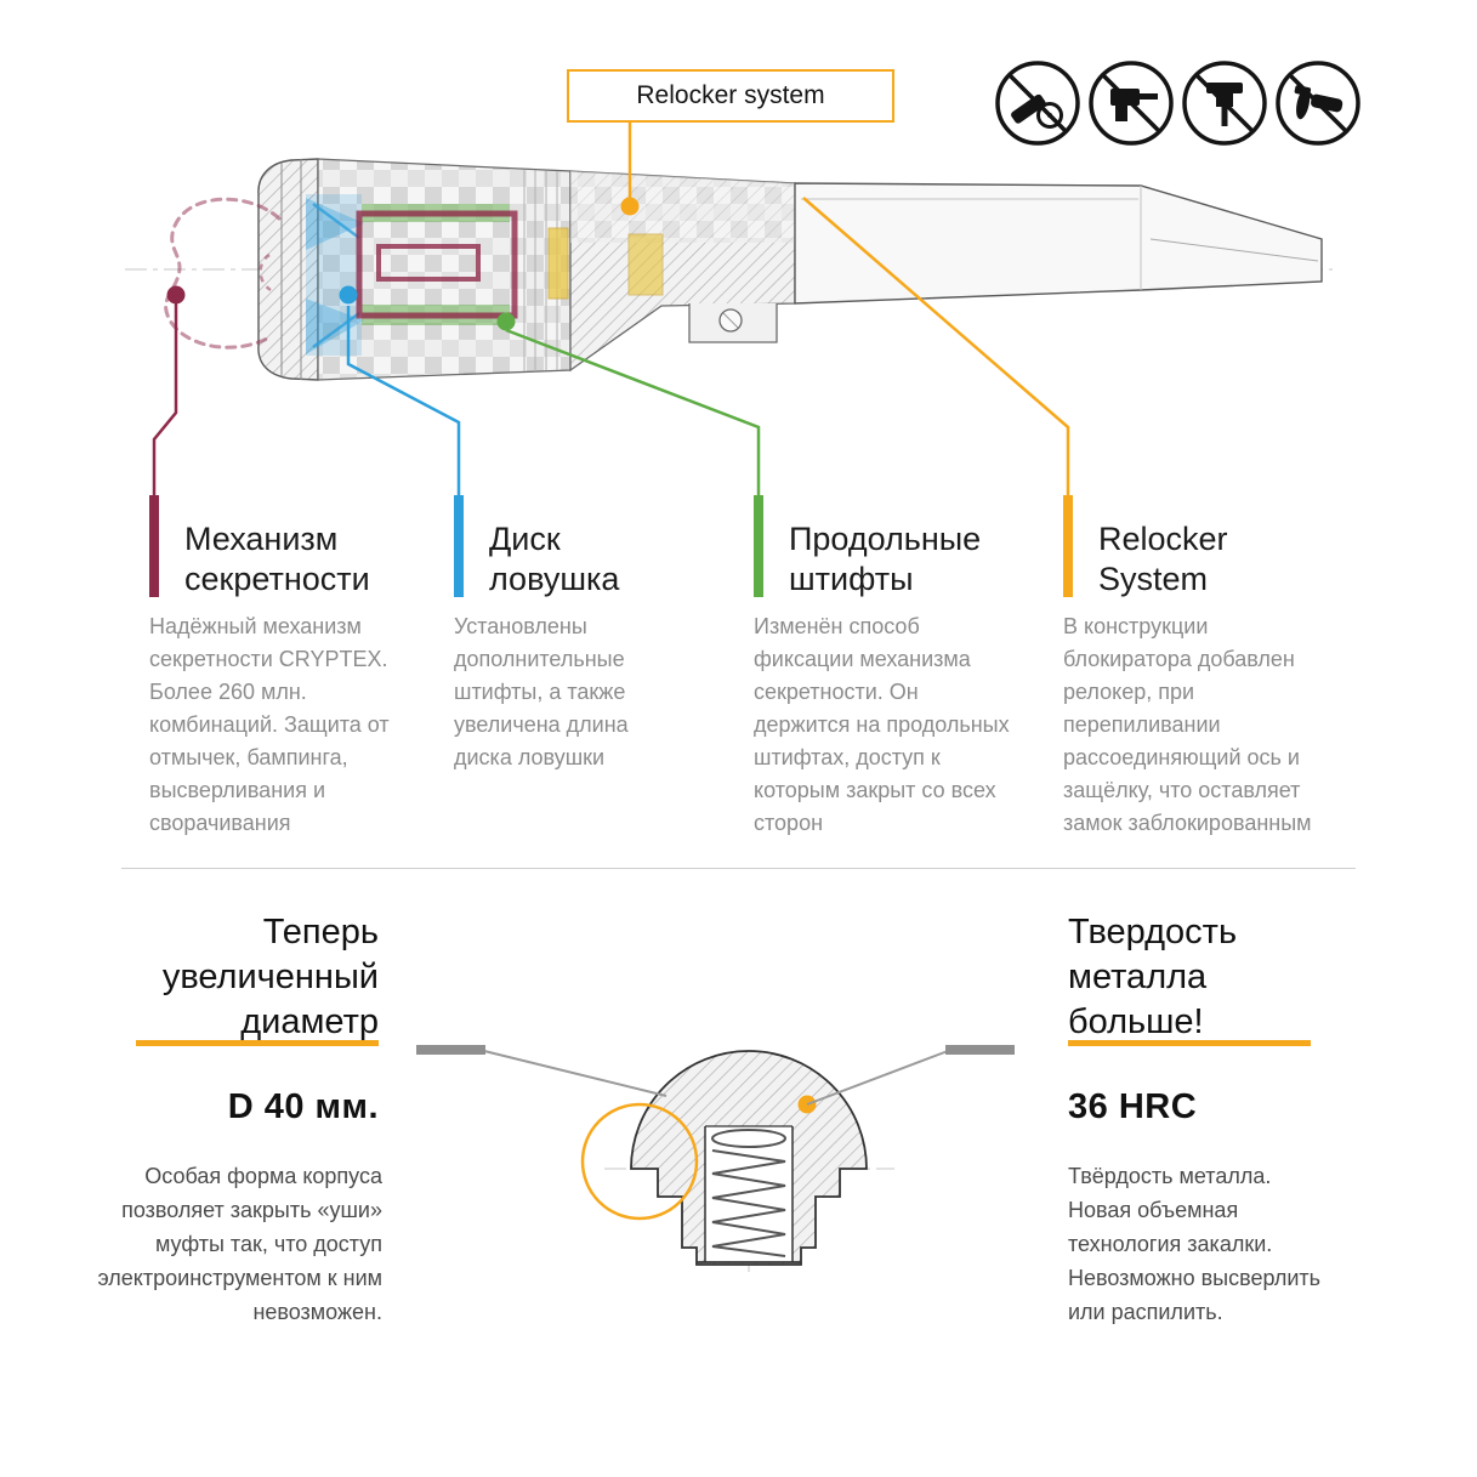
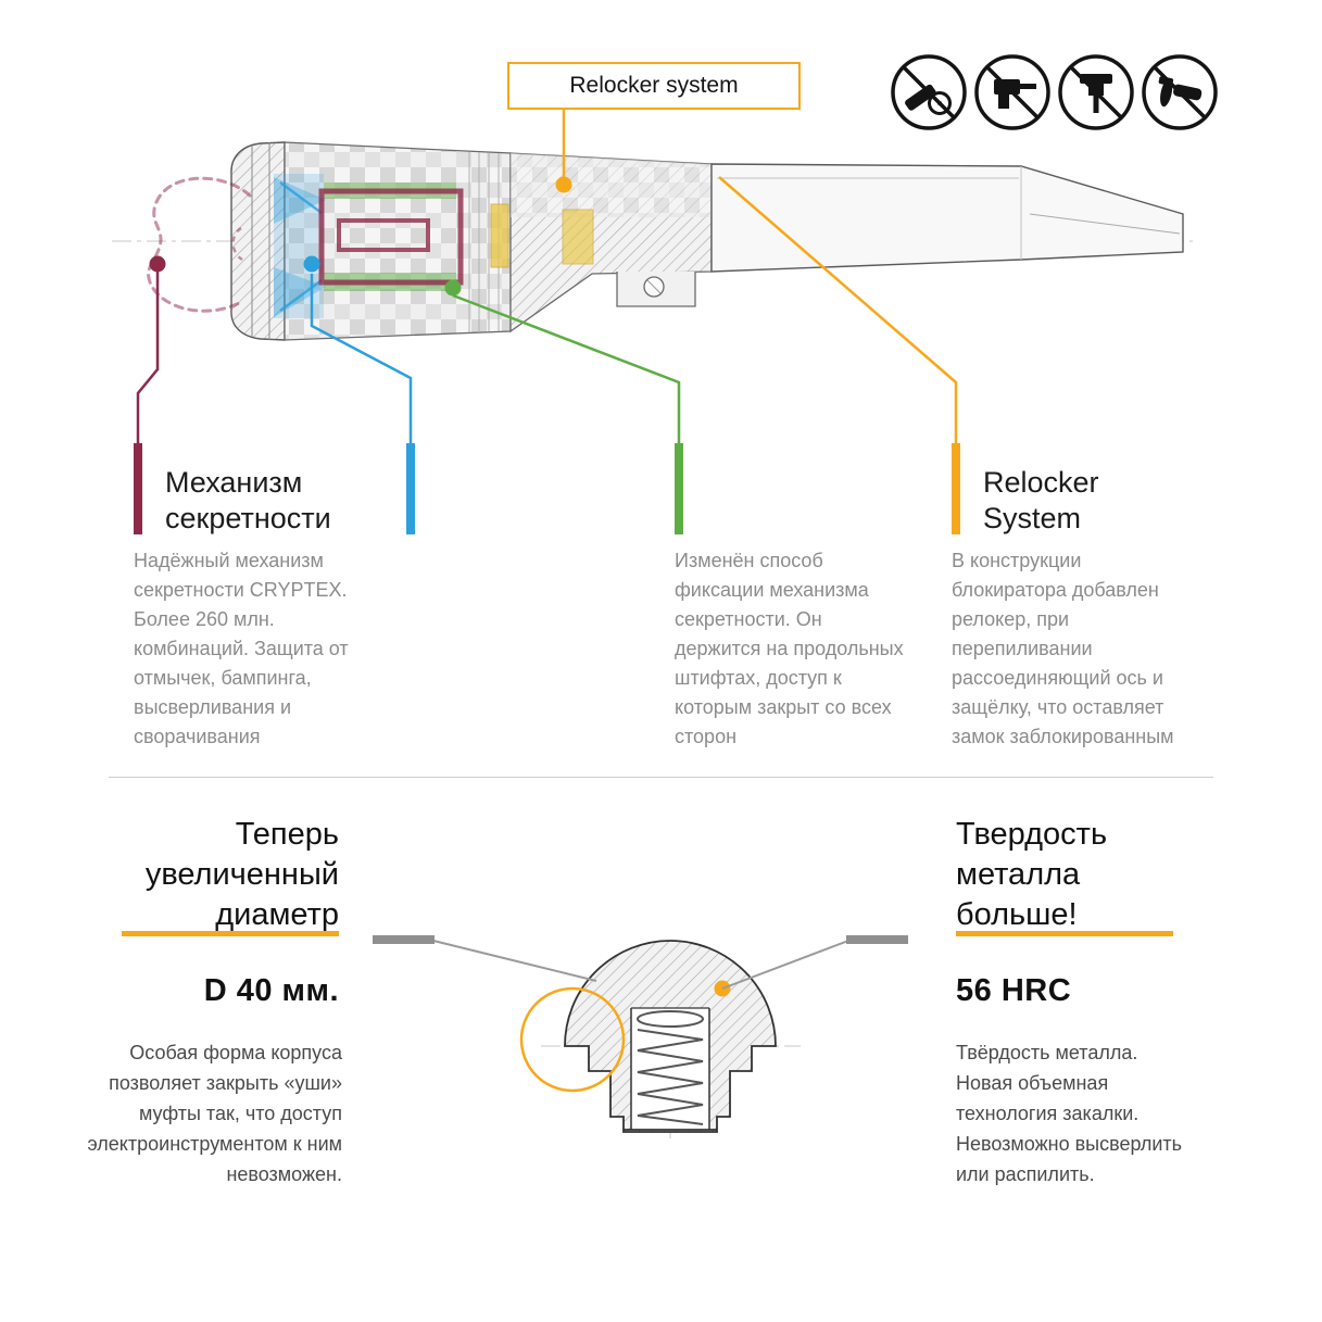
  Relocker system
  Механизм
  секретности
  Надёжный механизм секретности CRYPTEX. Более 260 млн. комбинаций. Защита от отмычек, бампинга, высверливания и сворачивания
- Диск
- ловушка
- Установлены дополнительные штифты, а также увеличена длина диска ловушки
- Продольные
- штифты
  Изменён способ фиксации механизма секретности. Он держится на продольных штифтах, доступ к которым закрыт со всех сторон
  Relocker
  System
  В конструкции блокиратора добавлен релокер, при перепиливании рассоединяющий ось и защёлку, что оставляет замок заблокированным
  Теперь
  увеличенный
  диаметр
  D 40 мм.
  Особая форма корпуса позволяет закрыть «уши» муфты так, что доступ электроинструментом к ним невозможен.
  Твердость
  металла
  больше!
- 36 HRC
+ 56 HRC
  Твёрдость металла. Новая объемная технология закалки. Невозможно высверлить или распилить.
